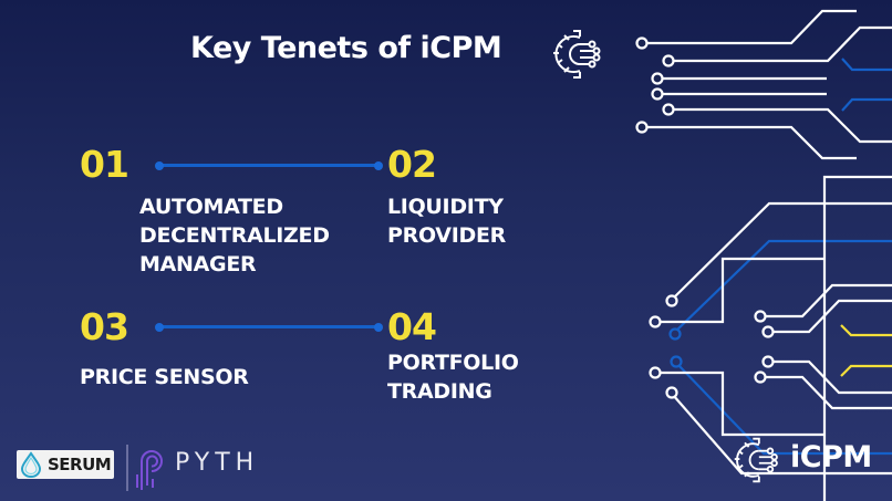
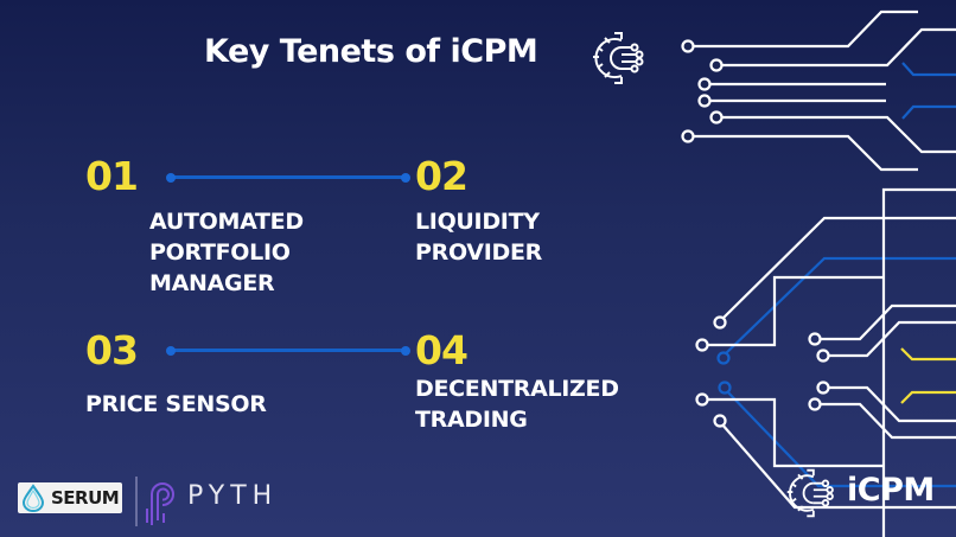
  Key Tenets of iCPM
  01
  AUTOMATED
- DECENTRALIZED
+ PORTFOLIO
  MANAGER
  02
  LIQUIDITY
  PROVIDER
  03
  PRICE SENSOR
  04
- PORTFOLIO
+ DECENTRALIZED
  TRADING
  SERUM
  PYTH
  iCPM
